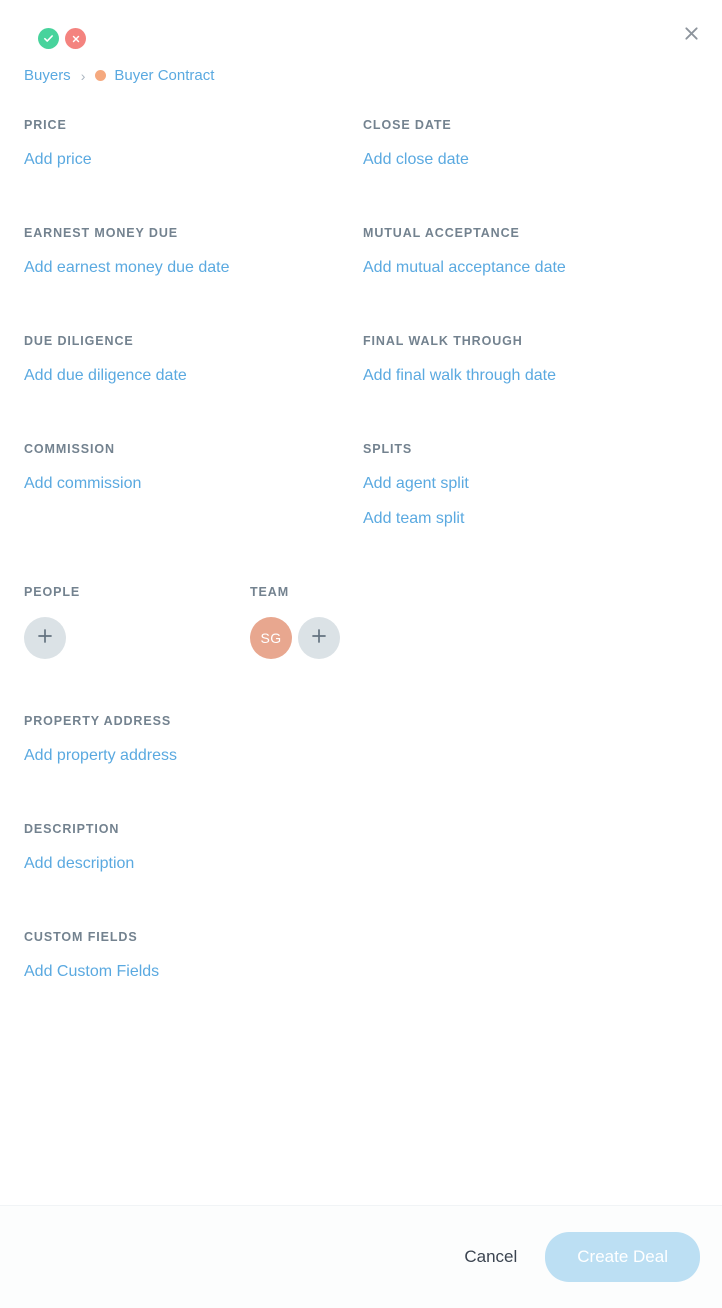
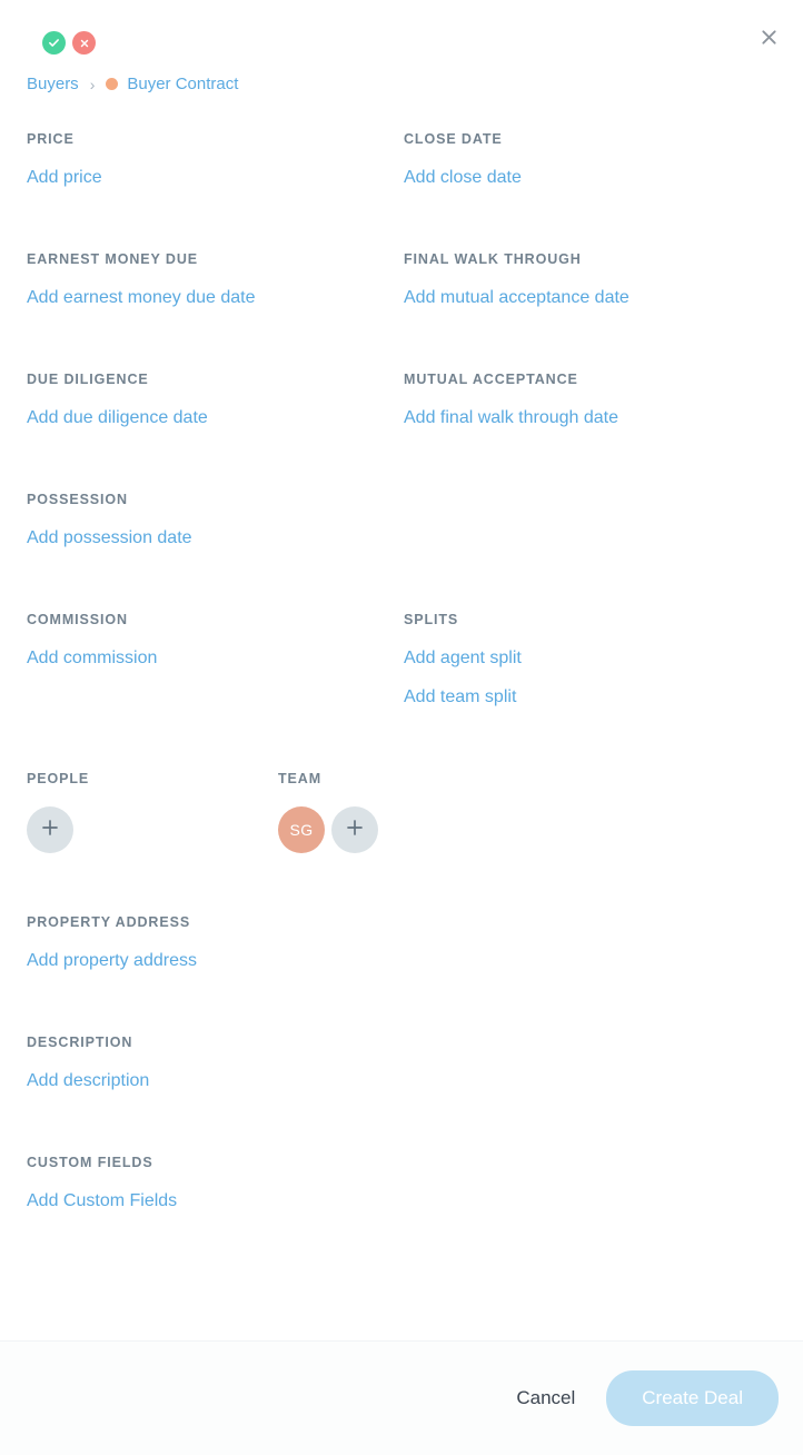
  Buyers
  ›
  Buyer Contract
  PRICE
  Add price
  CLOSE DATE
  Add close date
  EARNEST MONEY DUE
  Add earnest money due date
- MUTUAL ACCEPTANCE
+ FINAL WALK THROUGH
  Add mutual acceptance date
  DUE DILIGENCE
  Add due diligence date
- FINAL WALK THROUGH
+ MUTUAL ACCEPTANCE
  Add final walk through date
+ POSSESSION
+ Add possession date
  COMMISSION
  Add commission
  SPLITS
  Add agent split
  Add team split
  PEOPLE
  TEAM
  SG
  PROPERTY ADDRESS
  Add property address
  DESCRIPTION
  Add description
  CUSTOM FIELDS
  Add Custom Fields
  Cancel
  Create Deal
